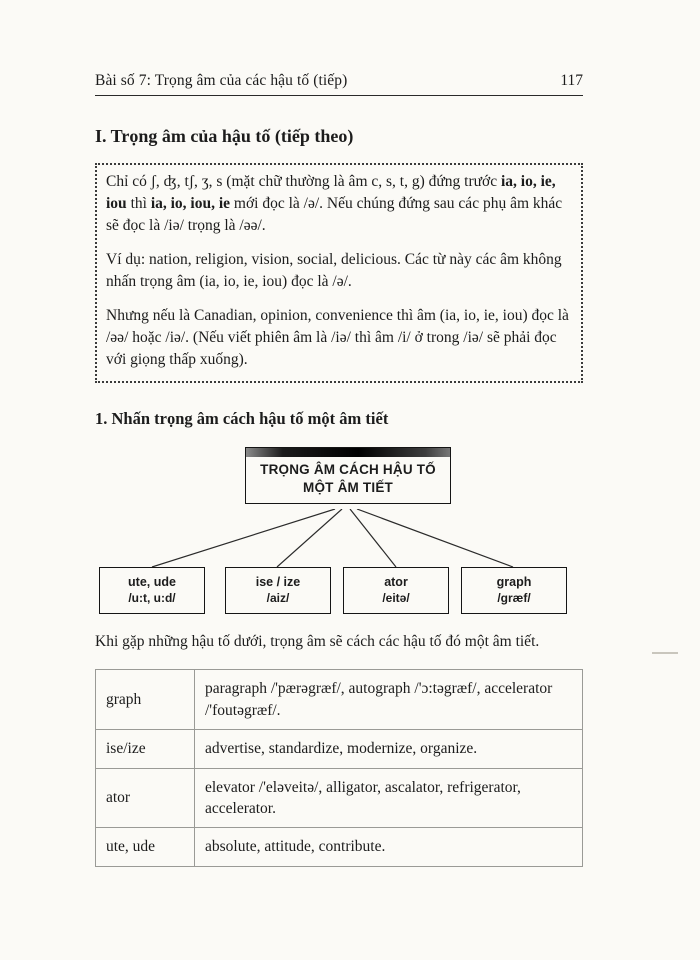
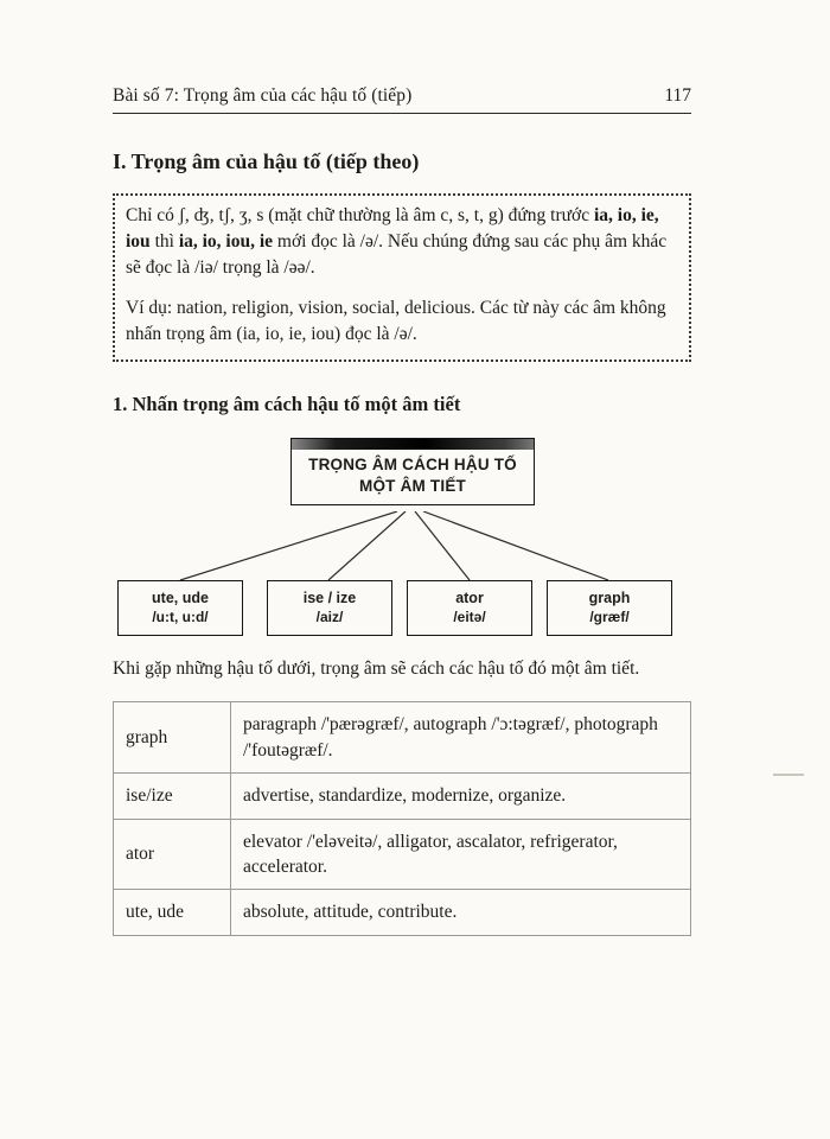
  Bài số 7: Trọng âm của các hậu tố (tiếp)
  117
  I. Trọng âm của hậu tố (tiếp theo)
  Chỉ có ʃ, ʤ, tʃ, ʒ, s (mặt chữ thường là âm c, s, t, g) đứng trước ia, io, ie, iou thì ia, io, iou, ie mới đọc là /ə/. Nếu chúng đứng sau các phụ âm khác sẽ đọc là /iə/ trọng là /əə/.
  Ví dụ: nation, religion, vision, social, delicious. Các từ này các âm không nhấn trọng âm (ia, io, ie, iou) đọc là /ə/.
- Nhưng nếu là Canadian, opinion, convenience thì âm (ia, io, ie, iou) đọc là /əə/ hoặc /iə/. (Nếu viết phiên âm là /iə/ thì âm /i/ ở trong /iə/ sẽ phải đọc với giọng thấp xuống).
  1. Nhấn trọng âm cách hậu tố một âm tiết
  TRỌNG ÂM CÁCH HẬU TỐ
  MỘT ÂM TIẾT
  ute, ude
  /u:t, u:d/
  ise / ize
  /aiz/
  ator
  /eitə/
  graph
  /græf/
  Khi gặp những hậu tố dưới, trọng âm sẽ cách các hậu tố đó một âm tiết.
- graph	paragraph /'pærəgræf/, autograph /'ɔ:təgræf/, accelerator /'foutəgræf/.
+ graph	paragraph /'pærəgræf/, autograph /'ɔ:təgræf/, photograph /'foutəgræf/.
  ise/ize	advertise, standardize, modernize, organize.
  ator	elevator /'eləveitə/, alligator, ascalator, refrigerator, accelerator.
  ute, ude	absolute, attitude, contribute.
